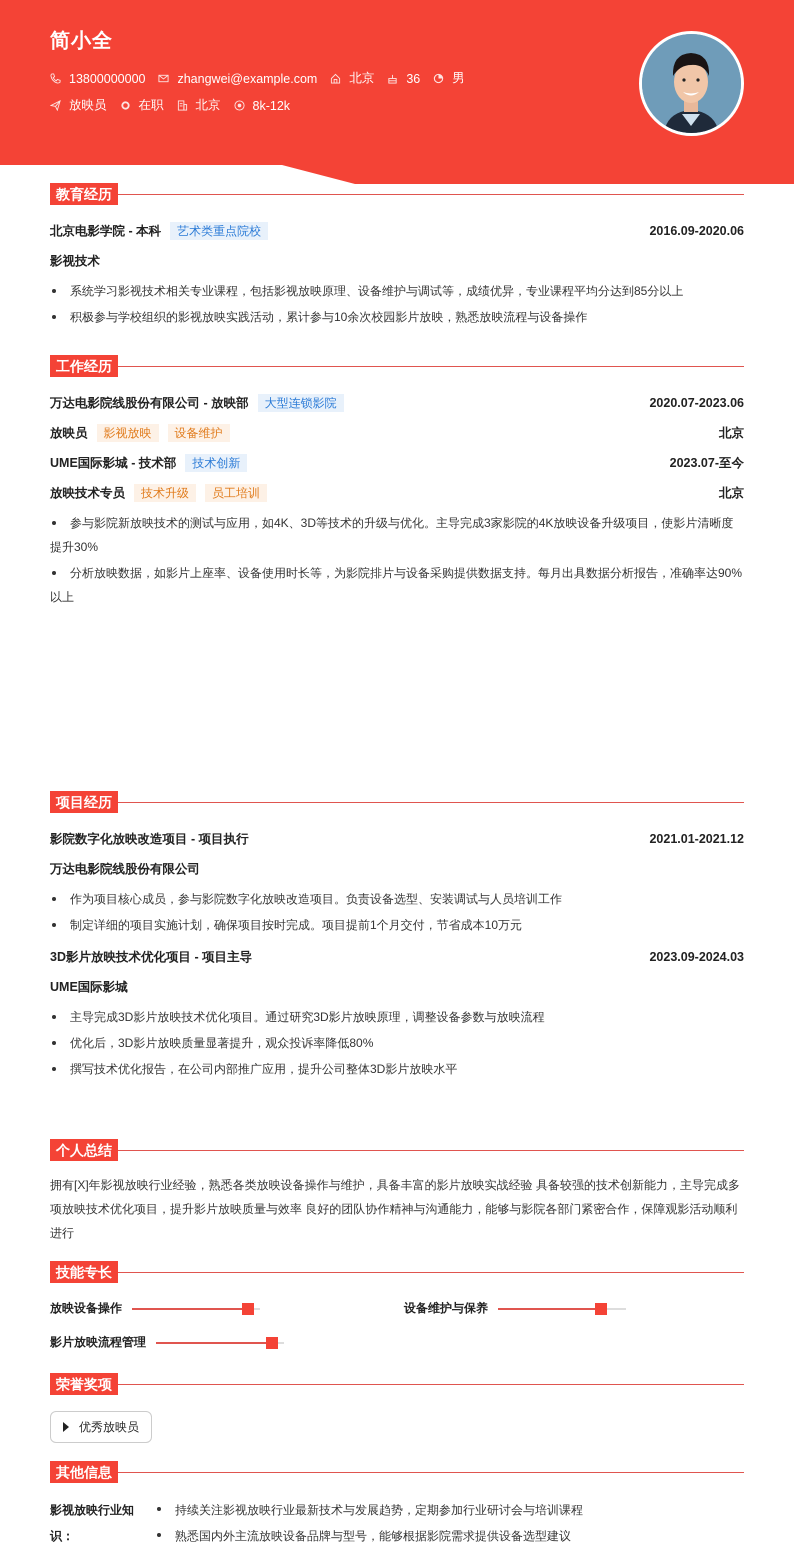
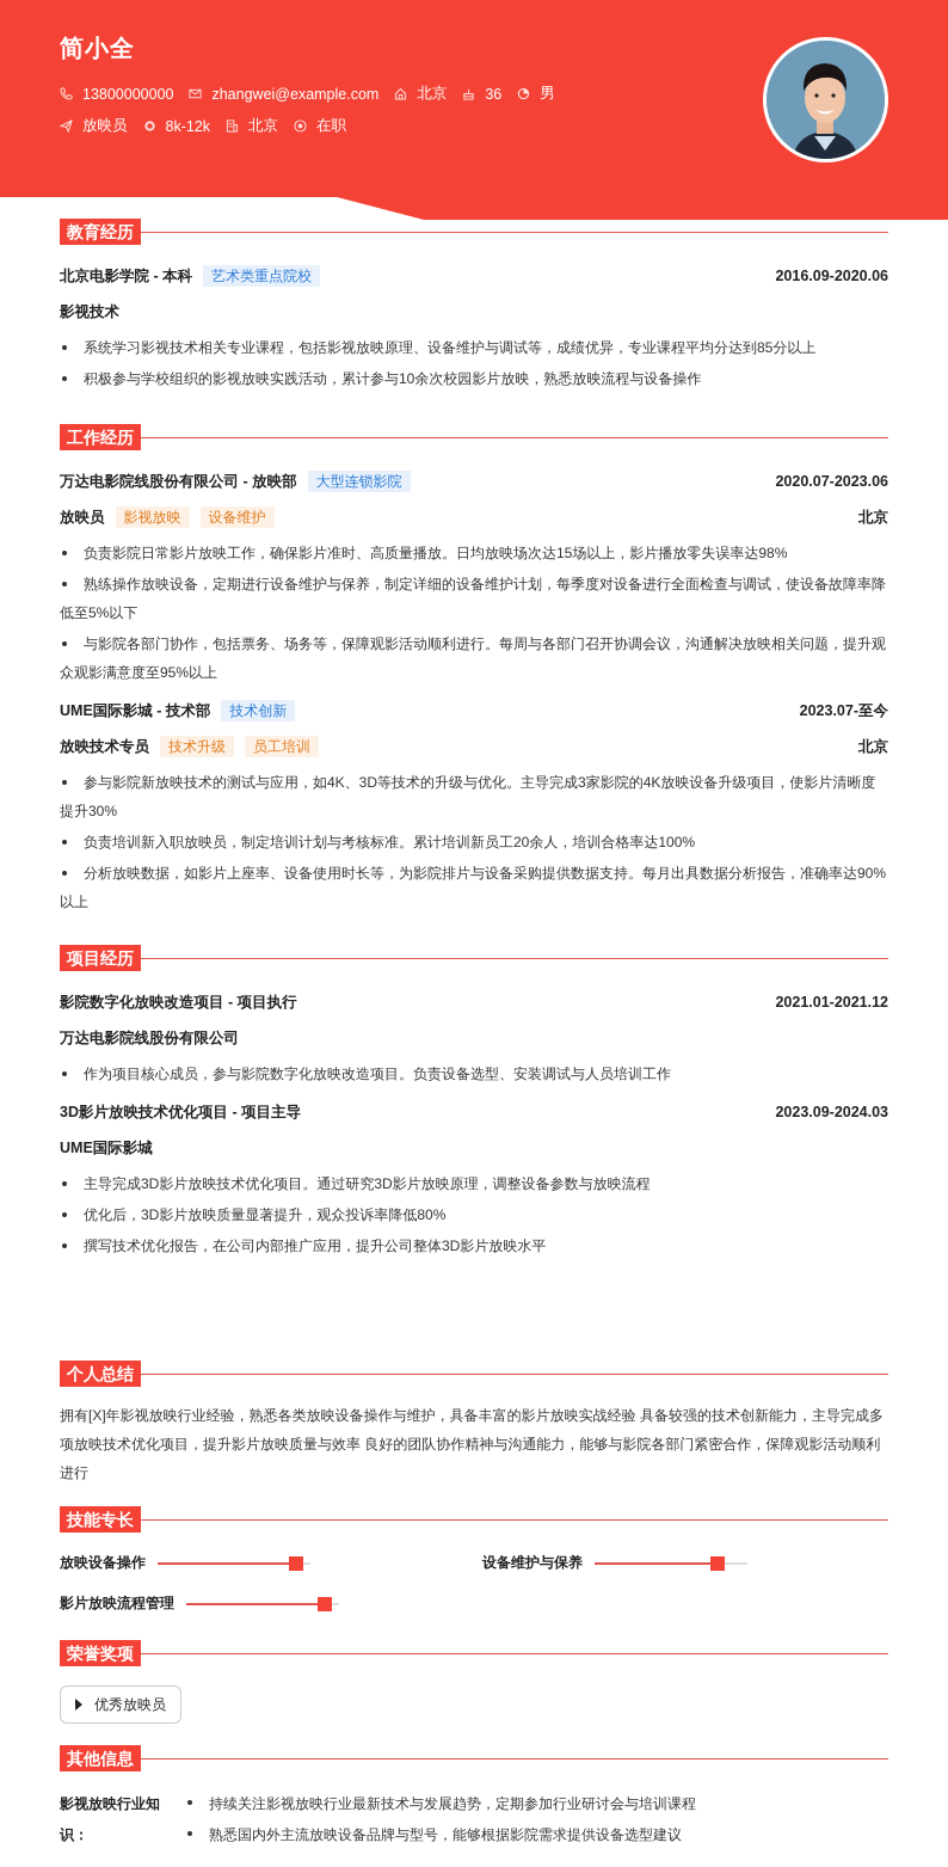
  简小全
  13800000000
  zhangwei@example.com
  北京
  36
  男
  放映员
- 在职
+ 8k-12k
  北京
- 8k-12k
+ 在职
  教育经历
  北京电影学院 - 本科
  艺术类重点院校
  2016.09-2020.06
  影视技术
  系统学习影视技术相关专业课程，包括影视放映原理、设备维护与调试等，成绩优异，专业课程平均分达到85分以上
  积极参与学校组织的影视放映实践活动，累计参与10余次校园影片放映，熟悉放映流程与设备操作
  工作经历
  万达电影院线股份有限公司 - 放映部
  大型连锁影院
  2020.07-2023.06
  放映员
  影视放映
  设备维护
  北京
+ 负责影院日常影片放映工作，确保影片准时、高质量播放。日均放映场次达15场以上，影片播放零失误率达98%
+ 熟练操作放映设备，定期进行设备维护与保养，制定详细的设备维护计划，每季度对设备进行全面检查与调试，使设备故障率降低至5%以下
+ 与影院各部门协作，包括票务、场务等，保障观影活动顺利进行。每周与各部门召开协调会议，沟通解决放映相关问题，提升观众观影满意度至95%以上
  UME国际影城 - 技术部
  技术创新
  2023.07-至今
  放映技术专员
  技术升级
  员工培训
  北京
  参与影院新放映技术的测试与应用，如4K、3D等技术的升级与优化。主导完成3家影院的4K放映设备升级项目，使影片清晰度提升30%
+ 负责培训新入职放映员，制定培训计划与考核标准。累计培训新员工20余人，培训合格率达100%
  分析放映数据，如影片上座率、设备使用时长等，为影院排片与设备采购提供数据支持。每月出具数据分析报告，准确率达90%以上
  项目经历
  影院数字化放映改造项目 - 项目执行
  2021.01-2021.12
  万达电影院线股份有限公司
  作为项目核心成员，参与影院数字化放映改造项目。负责设备选型、安装调试与人员培训工作
- 制定详细的项目实施计划，确保项目按时完成。项目提前1个月交付，节省成本10万元
  3D影片放映技术优化项目 - 项目主导
  2023.09-2024.03
  UME国际影城
  主导完成3D影片放映技术优化项目。通过研究3D影片放映原理，调整设备参数与放映流程
  优化后，3D影片放映质量显著提升，观众投诉率降低80%
  撰写技术优化报告，在公司内部推广应用，提升公司整体3D影片放映水平
  个人总结
  拥有[X]年影视放映行业经验，熟悉各类放映设备操作与维护，具备丰富的影片放映实战经验 具备较强的技术创新能力，主导完成多项放映技术优化项目，提升影片放映质量与效率 良好的团队协作精神与沟通能力，能够与影院各部门紧密合作，保障观影活动顺利进行
  技能专长
  放映设备操作
  设备维护与保养
  影片放映流程管理
  荣誉奖项
  优秀放映员
  其他信息
  影视放映行业知识：
  持续关注影视放映行业最新技术与发展趋势，定期参加行业研讨会与培训课程
  熟悉国内外主流放映设备品牌与型号，能够根据影院需求提供设备选型建议
